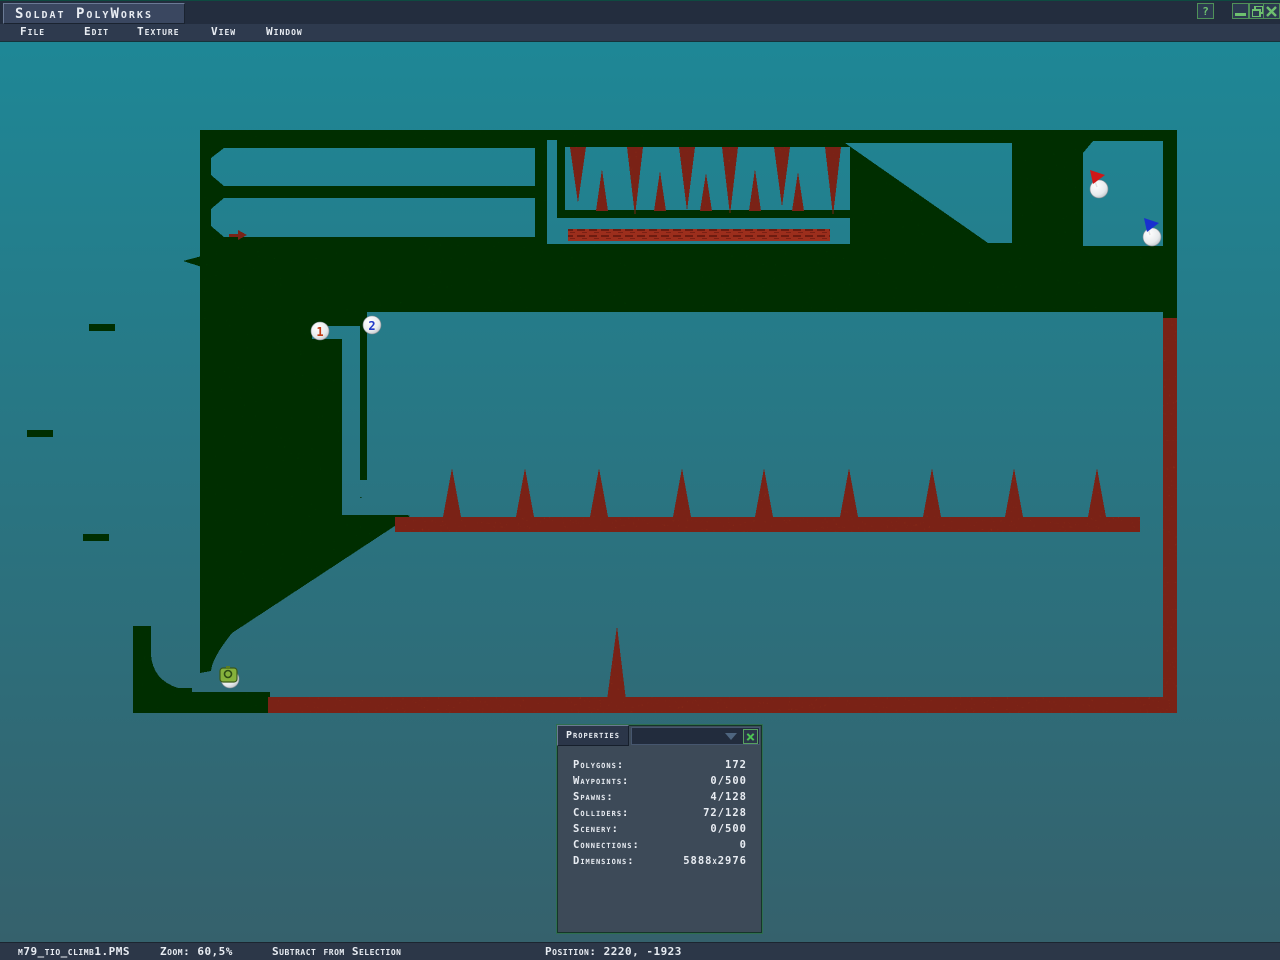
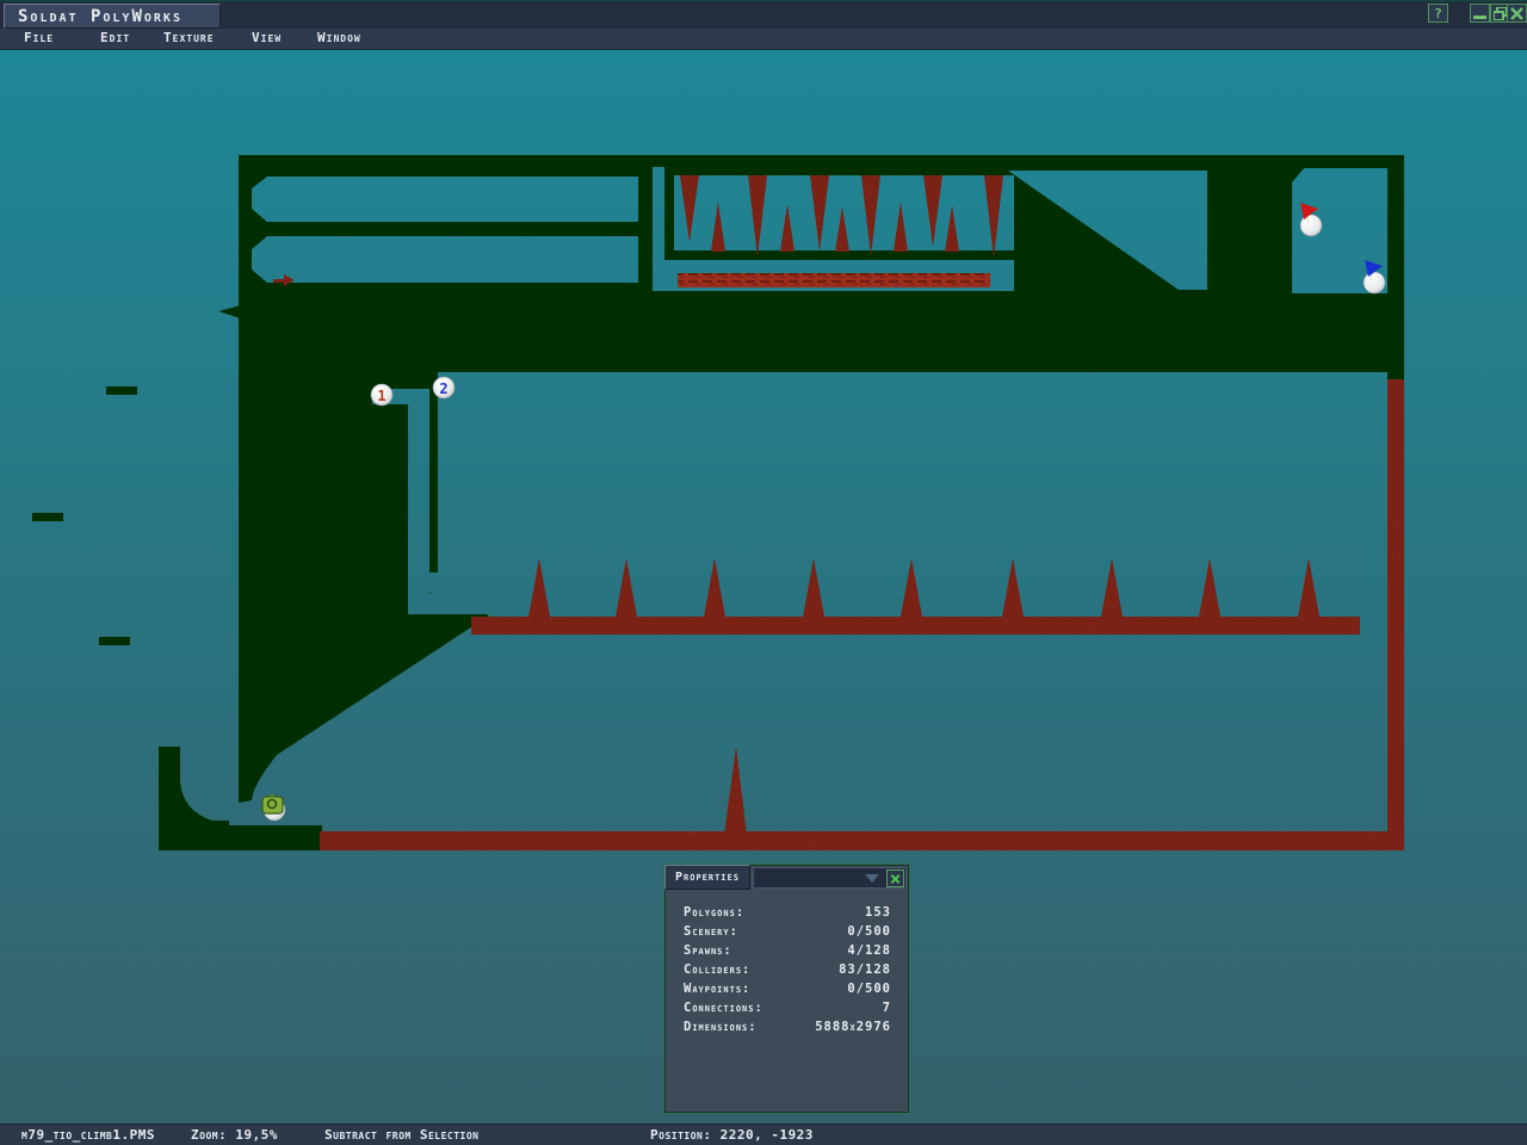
  Soldat PolyWorks
  ?
  File
  Edit
  Texture
  View
  Window
  1
  2
  Properties
  Polygons:
- 172
+ 153
- Waypoints:
+ Scenery:
  0/500
  Spawns:
  4/128
  Colliders:
- 72/128
+ 83/128
- Scenery:
+ Waypoints:
  0/500
  Connections:
- 0
+ 7
  Dimensions:
  5888x2976
  m79_tio_climb1.PMS
- Zoom: 60,5%
+ Zoom: 19,5%
  Subtract from Selection
  Position: 2220, -1923
